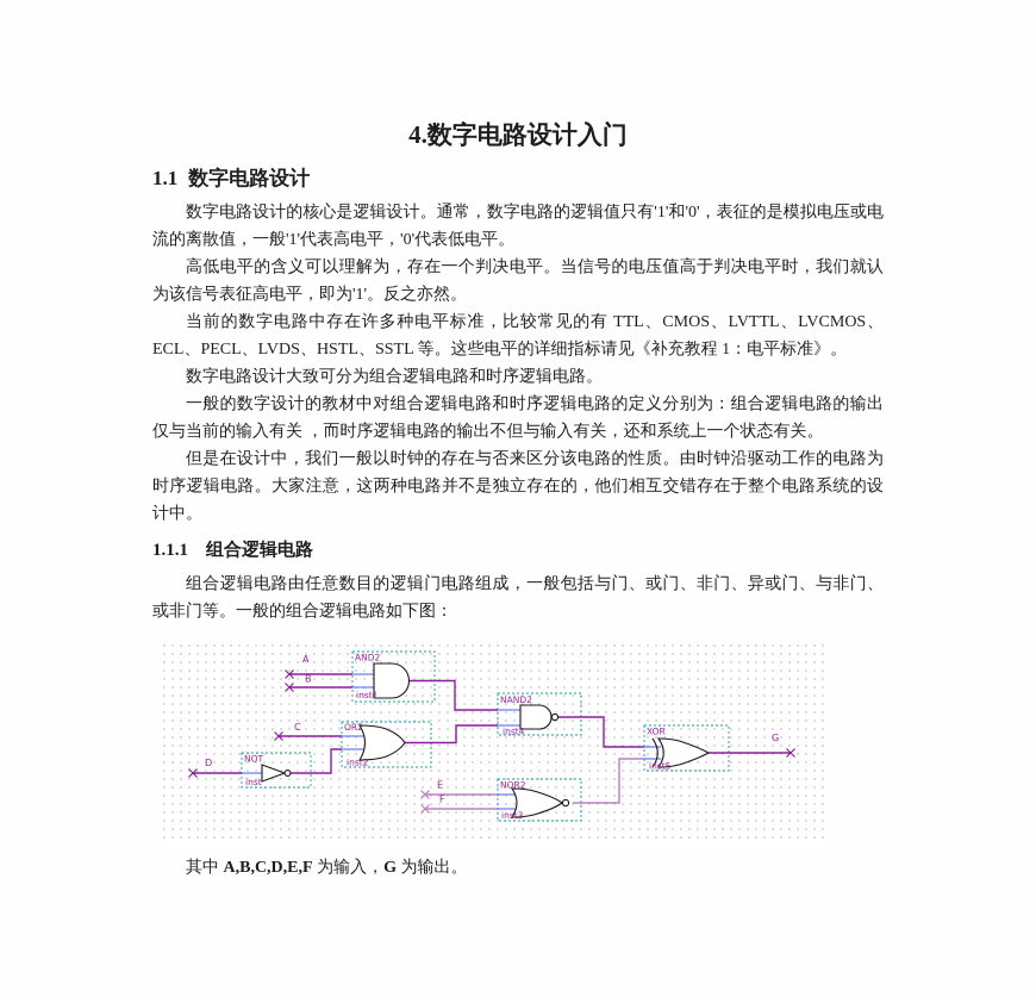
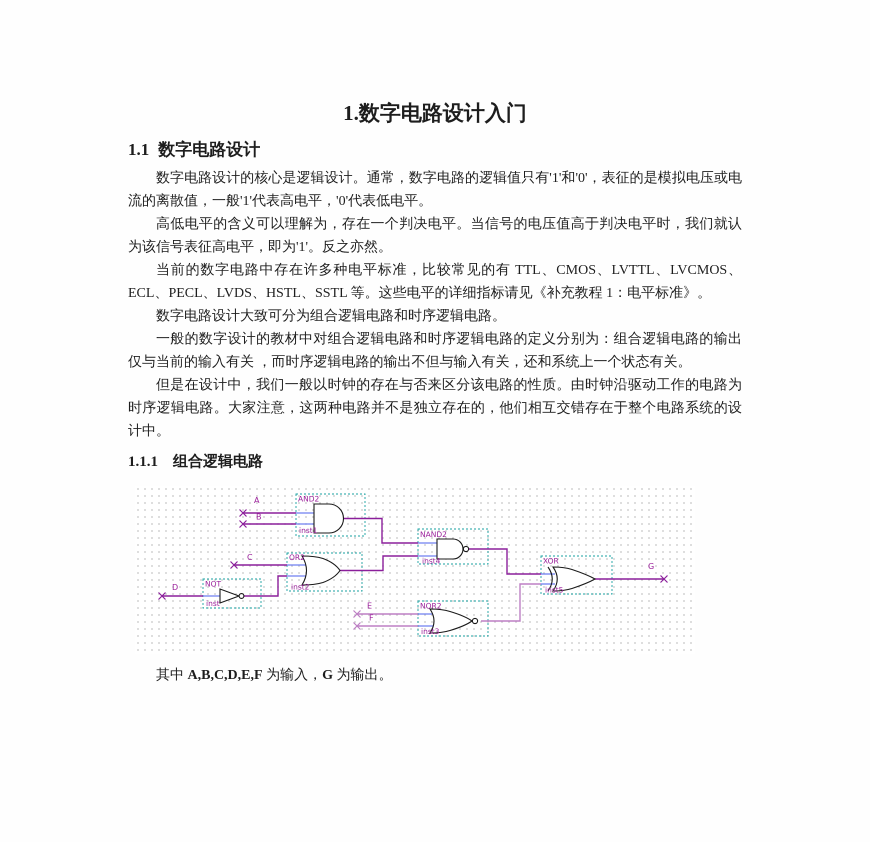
- 4.数字电路设计入门
+ 1.数字电路设计入门
  1.1 数字电路设计
  数字电路设计的核心是逻辑设计。通常，数字电路的逻辑值只有'1'和'0'，表征的是模拟电压或电流的离散值，一般'1'代表高电平，'0'代表低电平。
  高低电平的含义可以理解为，存在一个判决电平。当信号的电压值高于判决电平时，我们就认为该信号表征高电平，即为'1'。反之亦然。
  当前的数字电路中存在许多种电平标准，比较常见的有 TTL、CMOS、LVTTL、LVCMOS、ECL、PECL、LVDS、HSTL、SSTL 等。这些电平的详细指标请见《补充教程 1：电平标准》。
  数字电路设计大致可分为组合逻辑电路和时序逻辑电路。
  一般的数字设计的教材中对组合逻辑电路和时序逻辑电路的定义分别为：组合逻辑电路的输出仅与当前的输入有关 ，而时序逻辑电路的输出不但与输入有关，还和系统上一个状态有关。
  但是在设计中，我们一般以时钟的存在与否来区分该电路的性质。由时钟沿驱动工作的电路为时序逻辑电路。大家注意，这两种电路并不是独立存在的，他们相互交错存在于整个电路系统的设计中。
  1.1.1 组合逻辑电路
- 组合逻辑电路由任意数目的逻辑门电路组成，一般包括与门、或门、非门、异或门、与非门、或非门等。一般的组合逻辑电路如下图：
  AND2
  inst1
  OR2
  inst2
  NOT
  inst
  NAND2
  inst4
  NOR2
  inst3
  XOR
  inst5
  A
  B
  C
  D
  E
  F
  G
  其中 A,B,C,D,E,F 为输入，G 为输出。
